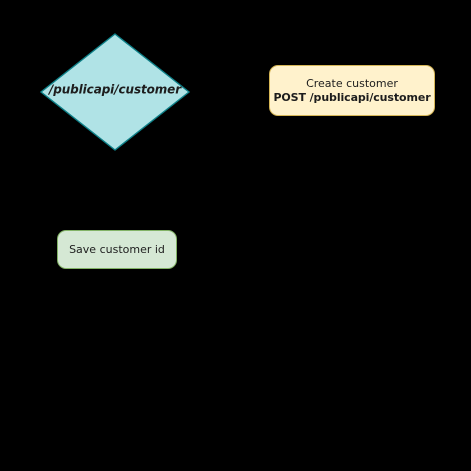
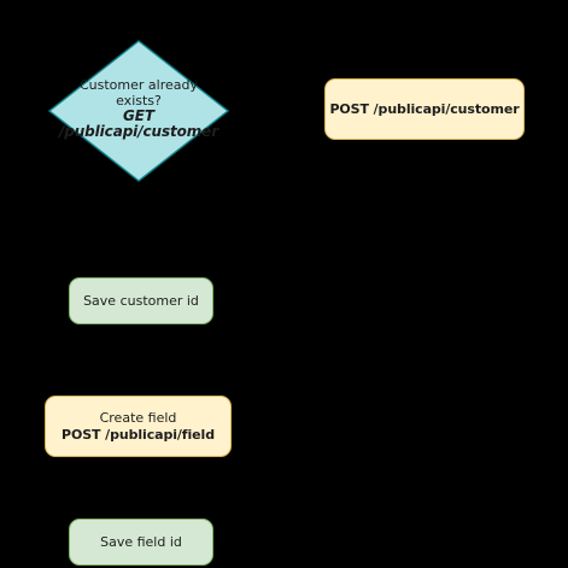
+ Customer already
+ exists?
+ GET
  /publicapi/customer
- Create customer
  POST /publicapi/customer
  Save customer id
+ Create field
+ POST /publicapi/field
+ Save field id
